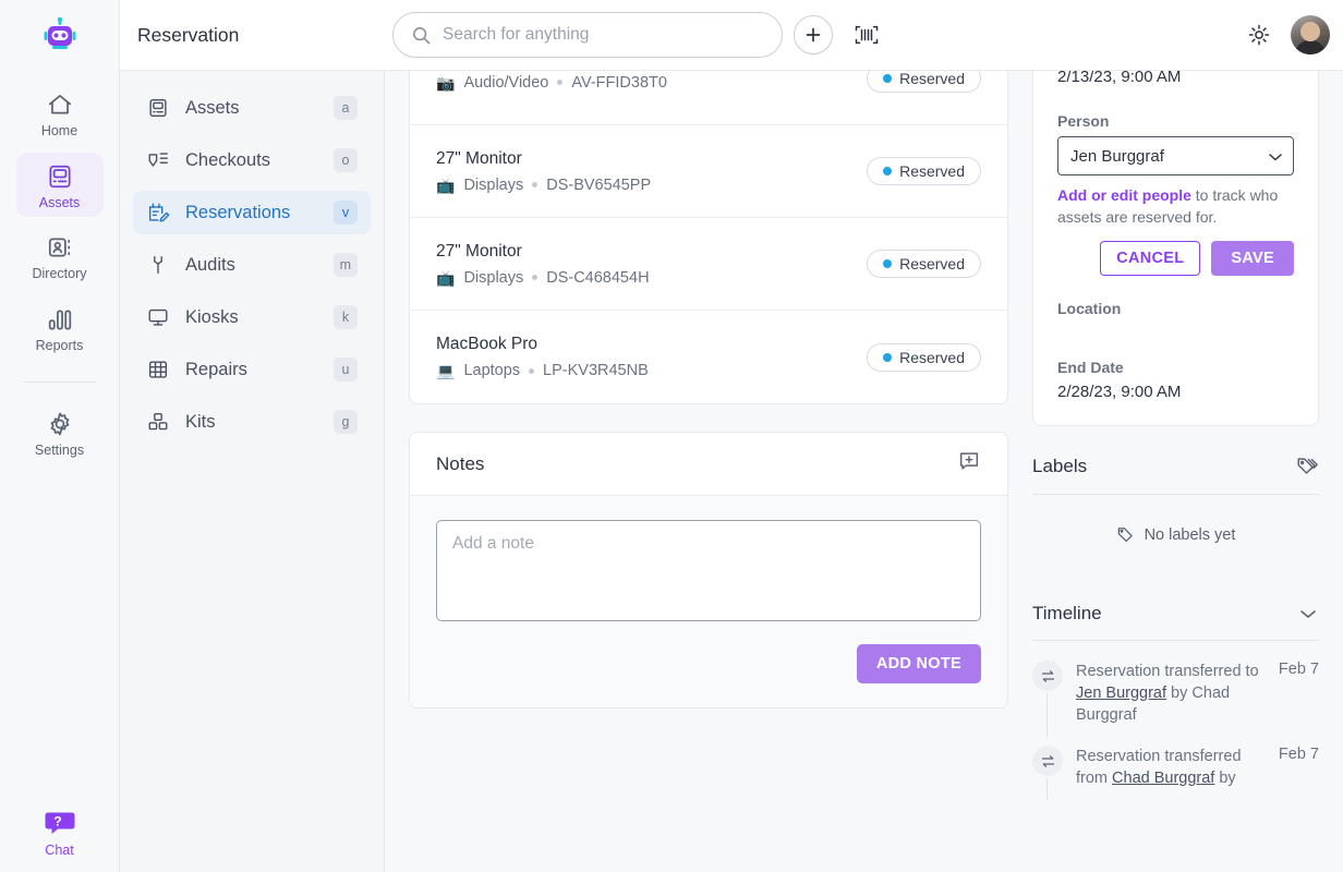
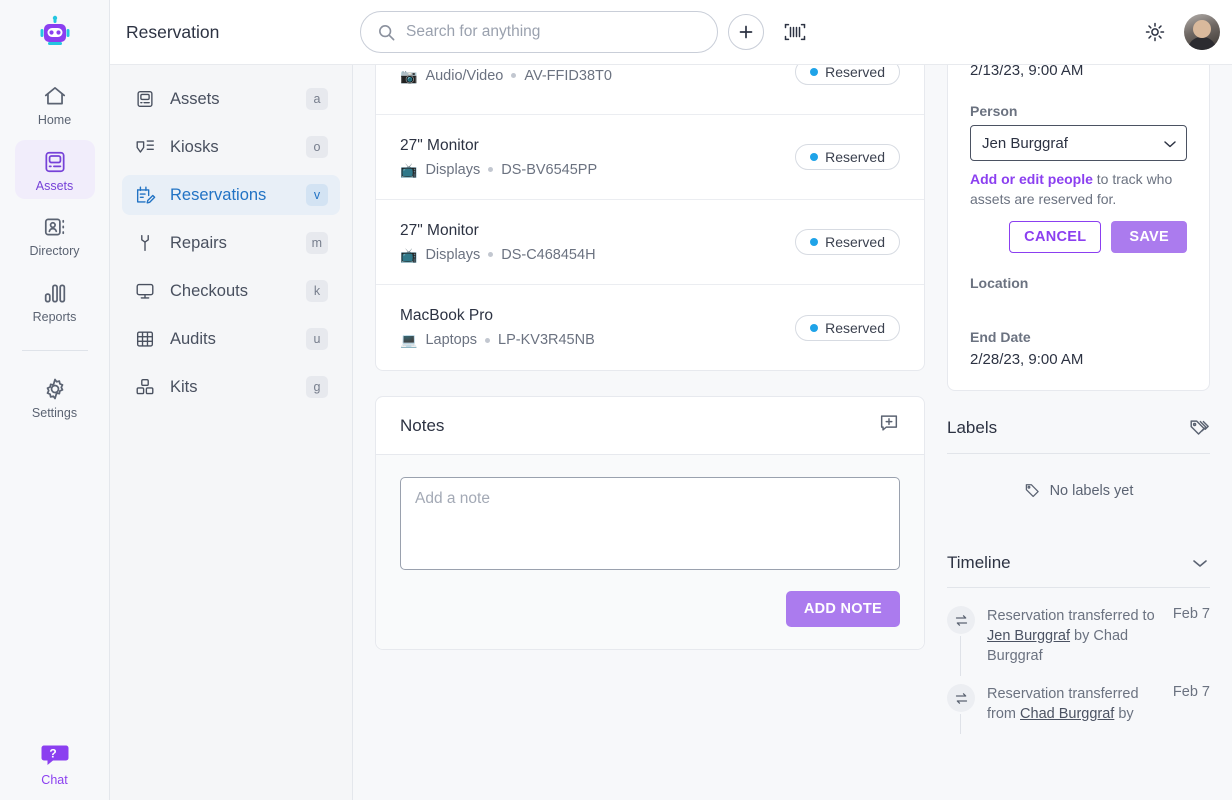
  Home
  Assets
  Directory
  Reports
  Settings
  ?
  Chat
  Reservation
  Search for anything
  Assets
  a
- Checkouts
+ Kiosks
  o
  Reservations
  v
- Audits
+ Repairs
  m
- Kiosks
+ Checkouts
  k
- Repairs
+ Audits
  u
  Kits
  g
  📷
  Audio/Video
  AV-FFID38T0
  Reserved
  27" Monitor
  📺
  Displays
  DS-BV6545PP
  Reserved
  27" Monitor
  📺
  Displays
  DS-C468454H
  Reserved
  MacBook Pro
  💻
  Laptops
  LP-KV3R45NB
  Reserved
  Notes
  Add a note
  ADD NOTE
  2/13/23, 9:00 AM
  Person
  Jen Burggraf
  Add or edit people to track who assets are reserved for.
  CANCEL
  SAVE
  Location
  End Date
  2/28/23, 9:00 AM
  Labels
  No labels yet
  Timeline
  Reservation transferred to Jen Burggraf by Chad Burggraf
  Feb 7
  Reservation transferred from Chad Burggraf by
  Feb 7
